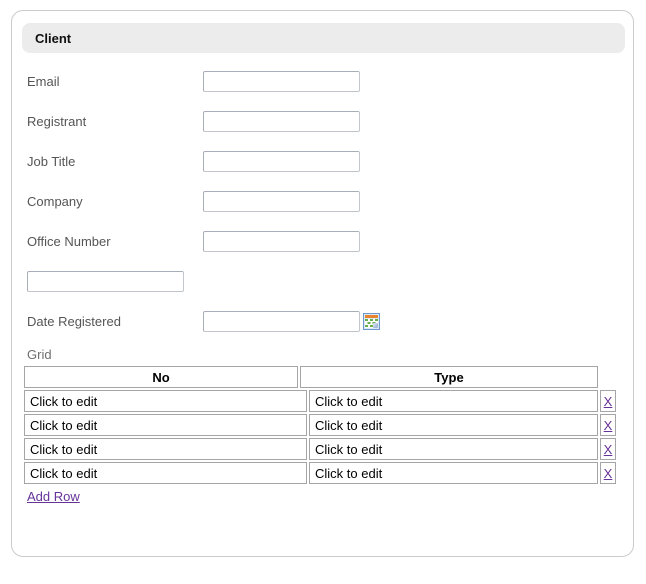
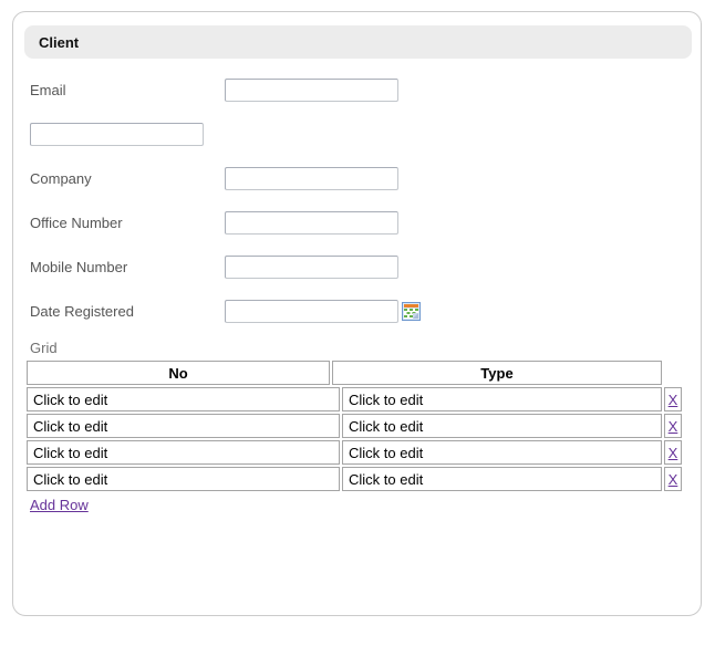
  Client
  Email
- Registrant
- Job Title
  Company
  Office Number
+ Mobile Number
  Date Registered
  Grid
  No
  Type
  Click to edit
  Click to edit
  X
  Click to edit
  Click to edit
  X
  Click to edit
  Click to edit
  X
  Click to edit
  Click to edit
  X
  Add Row
